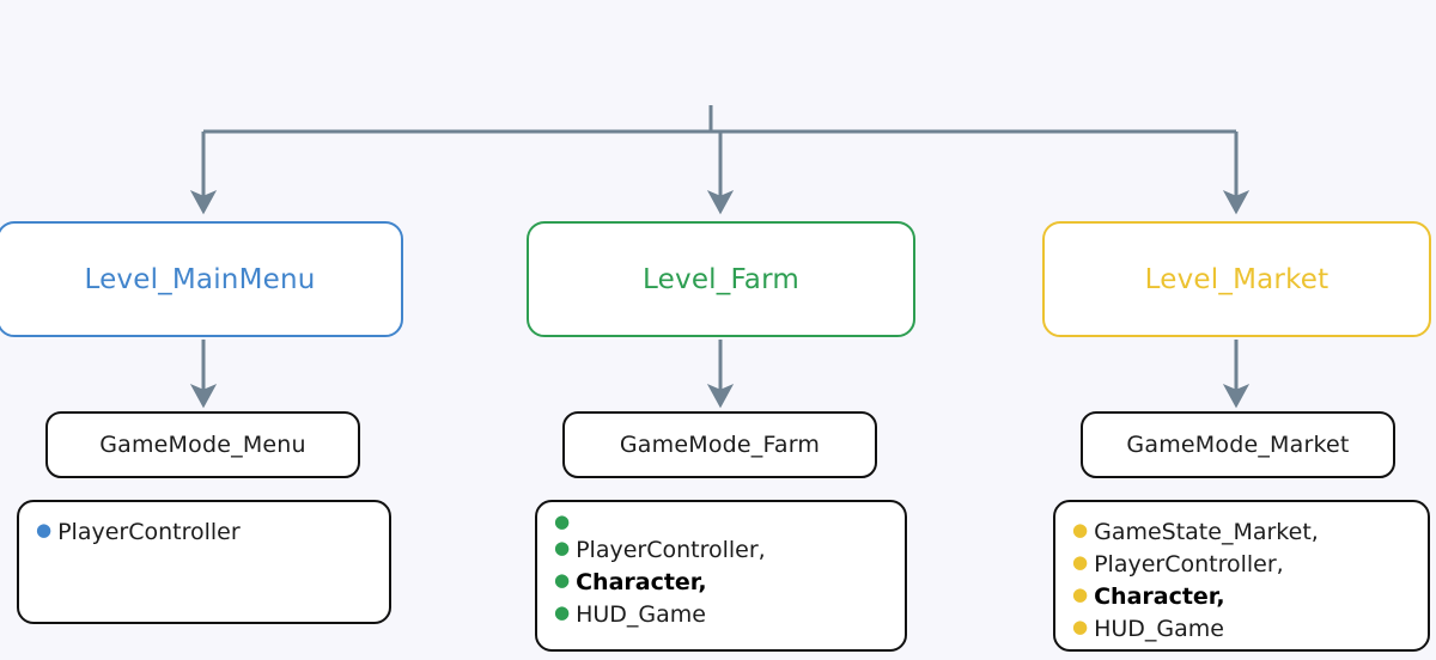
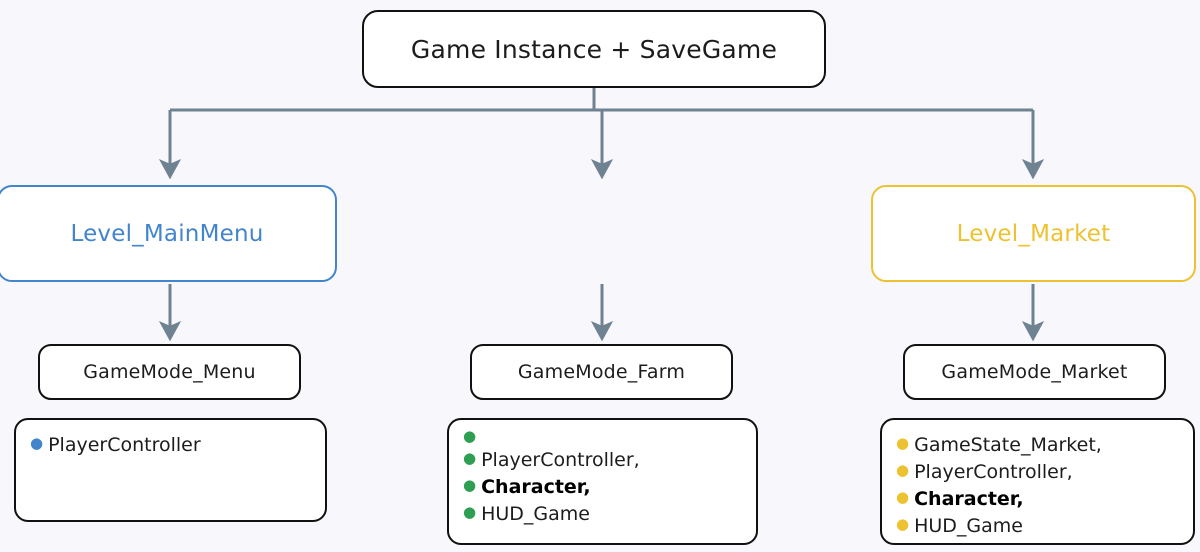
+ Game Instance + SaveGame
  Level_MainMenu
- Level_Farm
  Level_Market
  GameMode_Menu
  GameMode_Farm
  GameMode_Market
  ●
  PlayerController
  ●
  ●
  PlayerController,
  ●
  Character,
  ●
  HUD_Game
  ●
  GameState_Market,
  ●
  PlayerController,
  ●
  Character,
  ●
  HUD_Game
